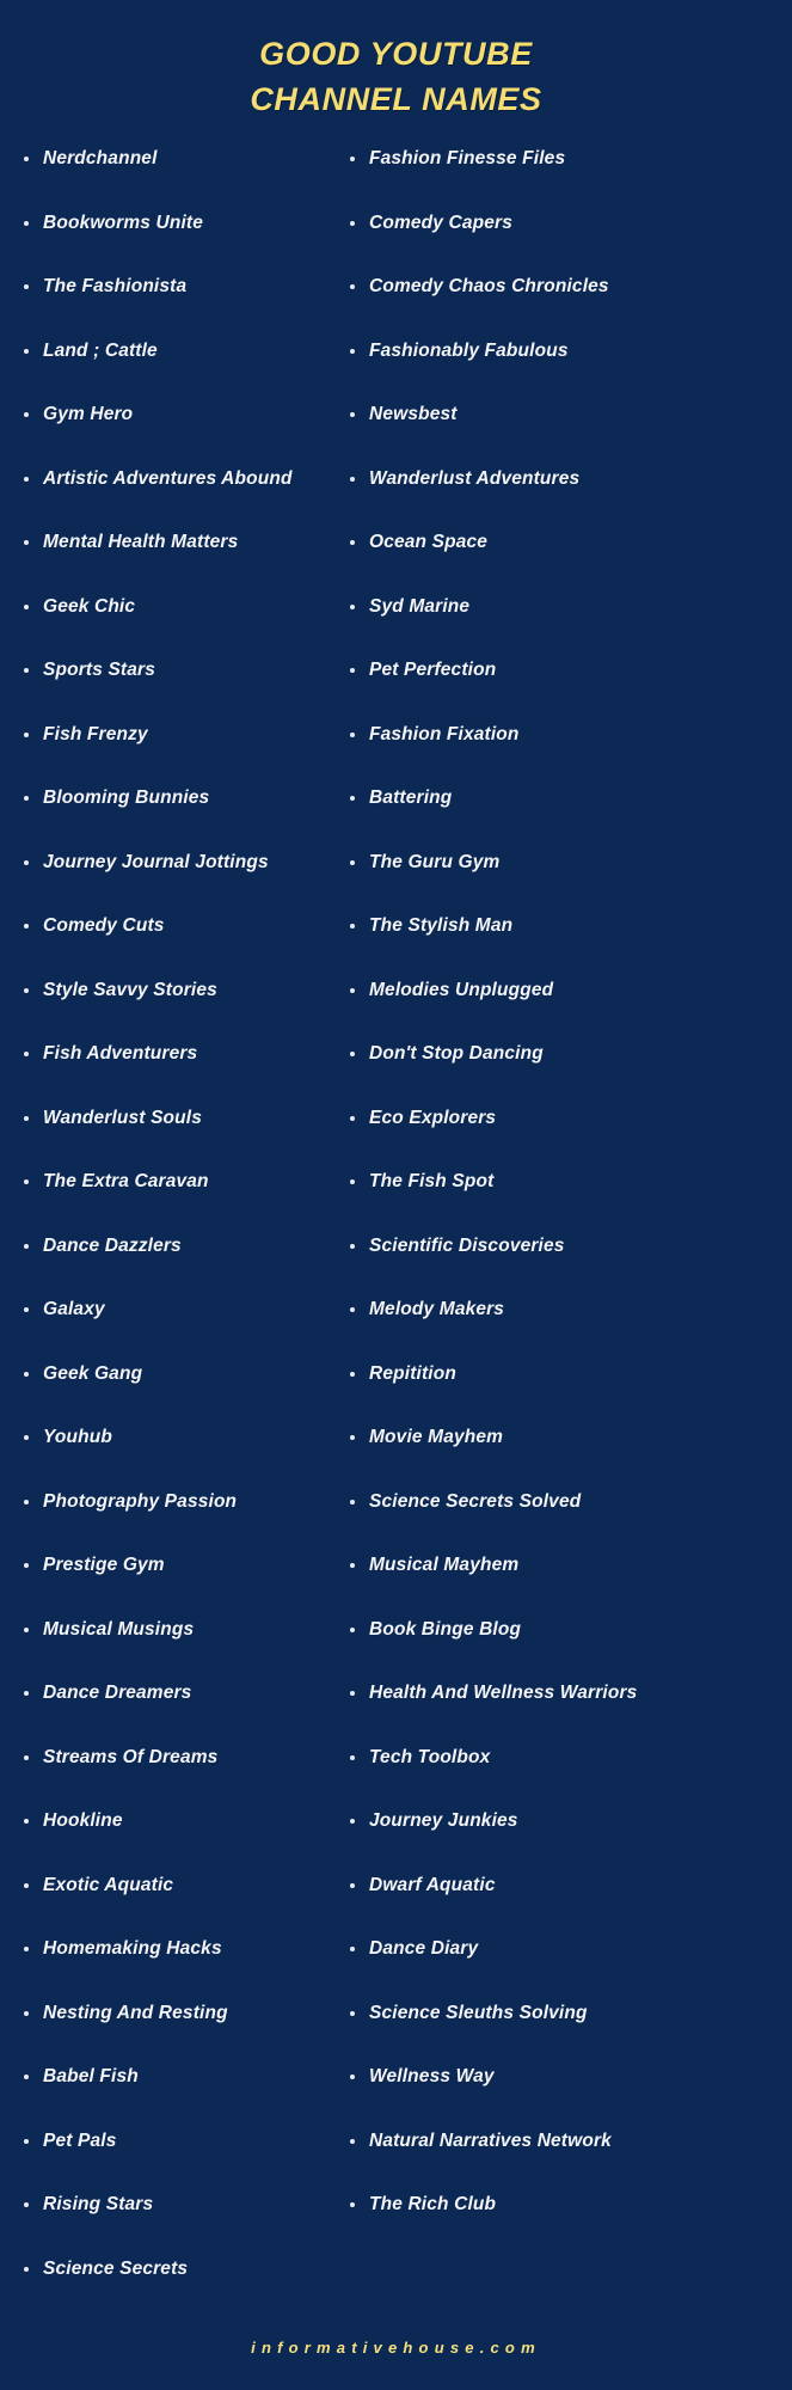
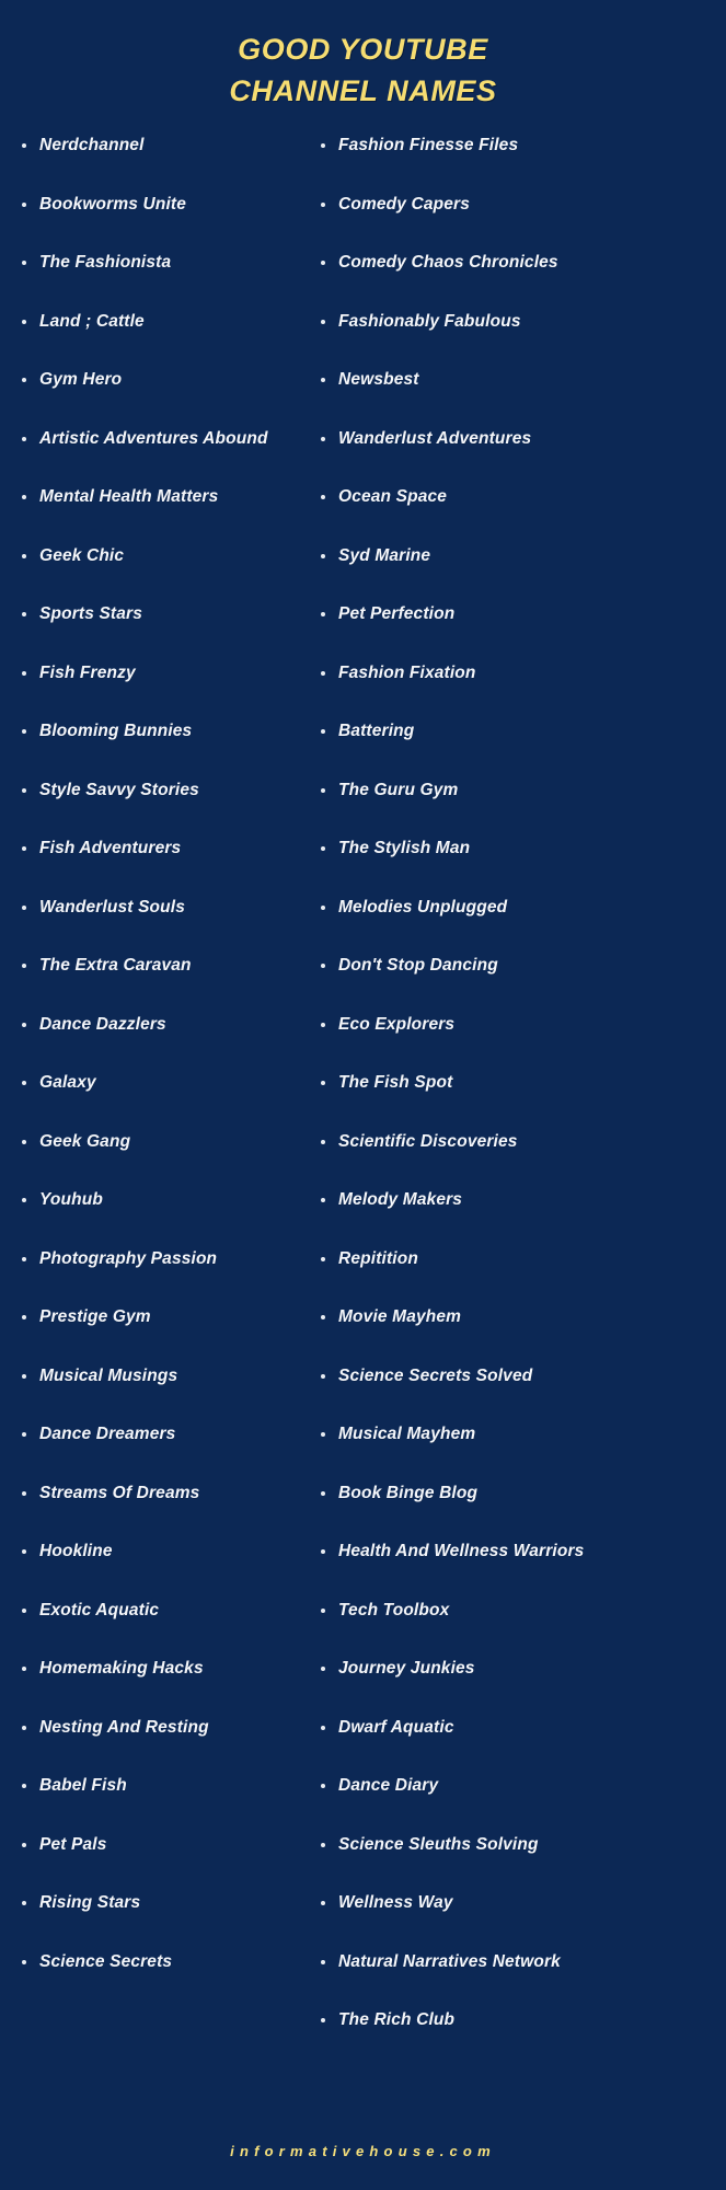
  GOOD YOUTUBE
  CHANNEL NAMES
  Nerdchannel
  Bookworms Unite
  The Fashionista
  Land ; Cattle
  Gym Hero
  Artistic Adventures Abound
  Mental Health Matters
  Geek Chic
  Sports Stars
  Fish Frenzy
  Blooming Bunnies
- Journey Journal Jottings
- Comedy Cuts
  Style Savvy Stories
  Fish Adventurers
  Wanderlust Souls
  The Extra Caravan
  Dance Dazzlers
  Galaxy
  Geek Gang
  Youhub
  Photography Passion
  Prestige Gym
  Musical Musings
  Dance Dreamers
  Streams Of Dreams
  Hookline
  Exotic Aquatic
  Homemaking Hacks
  Nesting And Resting
  Babel Fish
  Pet Pals
  Rising Stars
  Science Secrets
  Fashion Finesse Files
  Comedy Capers
  Comedy Chaos Chronicles
  Fashionably Fabulous
  Newsbest
  Wanderlust Adventures
  Ocean Space
  Syd Marine
  Pet Perfection
  Fashion Fixation
  Battering
  The Guru Gym
  The Stylish Man
  Melodies Unplugged
  Don't Stop Dancing
  Eco Explorers
  The Fish Spot
  Scientific Discoveries
  Melody Makers
  Repitition
  Movie Mayhem
  Science Secrets Solved
  Musical Mayhem
  Book Binge Blog
  Health And Wellness Warriors
  Tech Toolbox
  Journey Junkies
  Dwarf Aquatic
  Dance Diary
  Science Sleuths Solving
  Wellness Way
  Natural Narratives Network
  The Rich Club
  informativehouse.com
